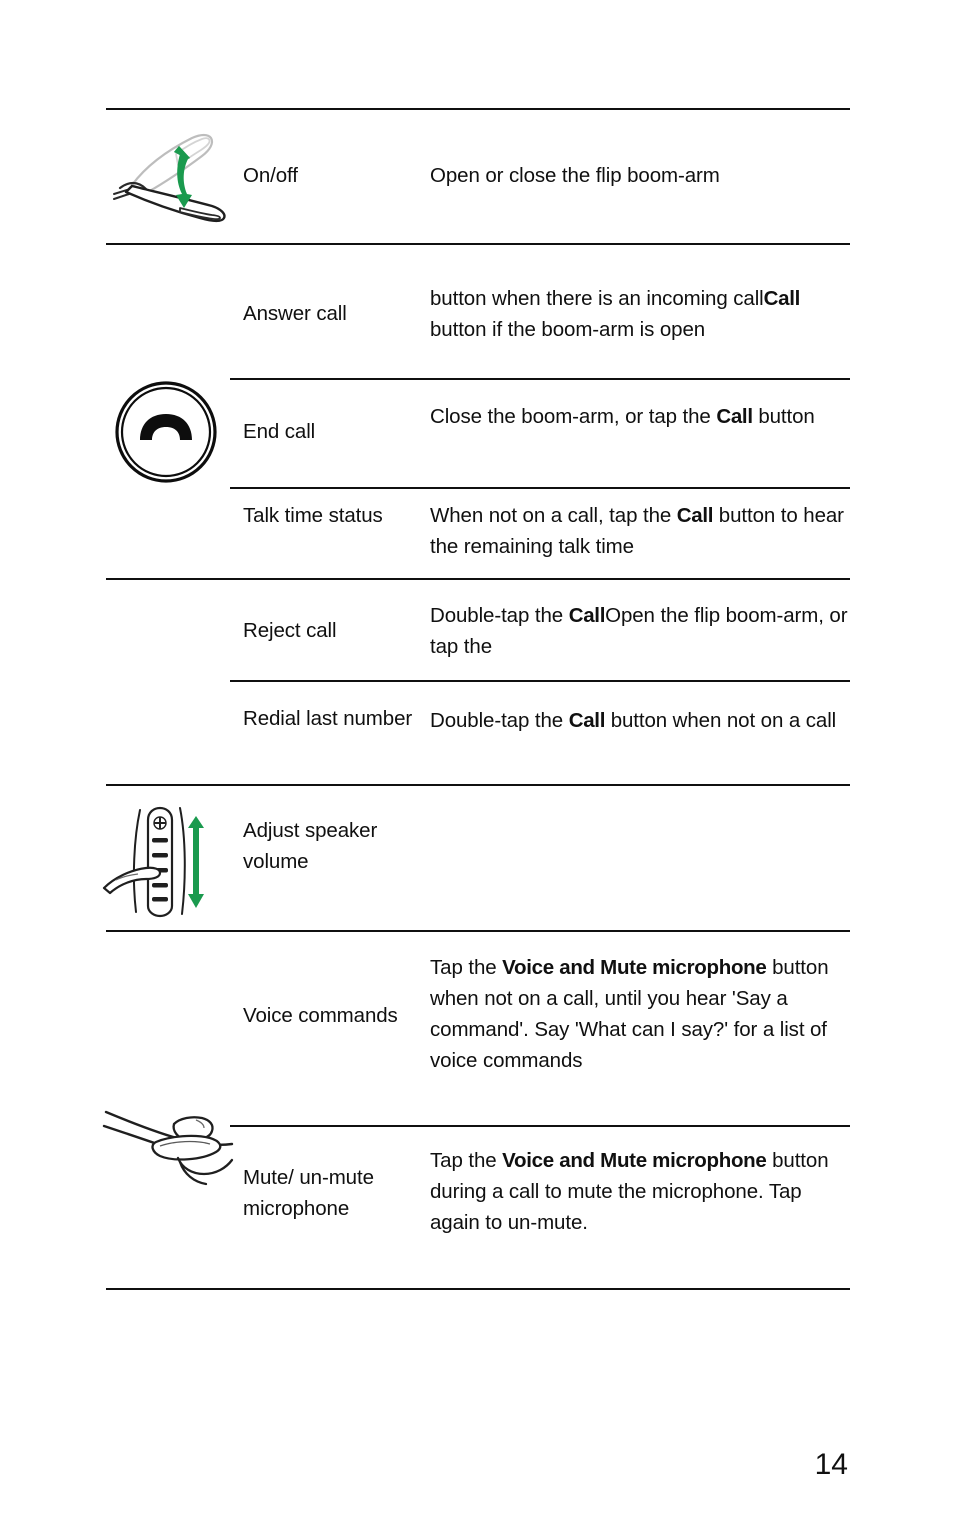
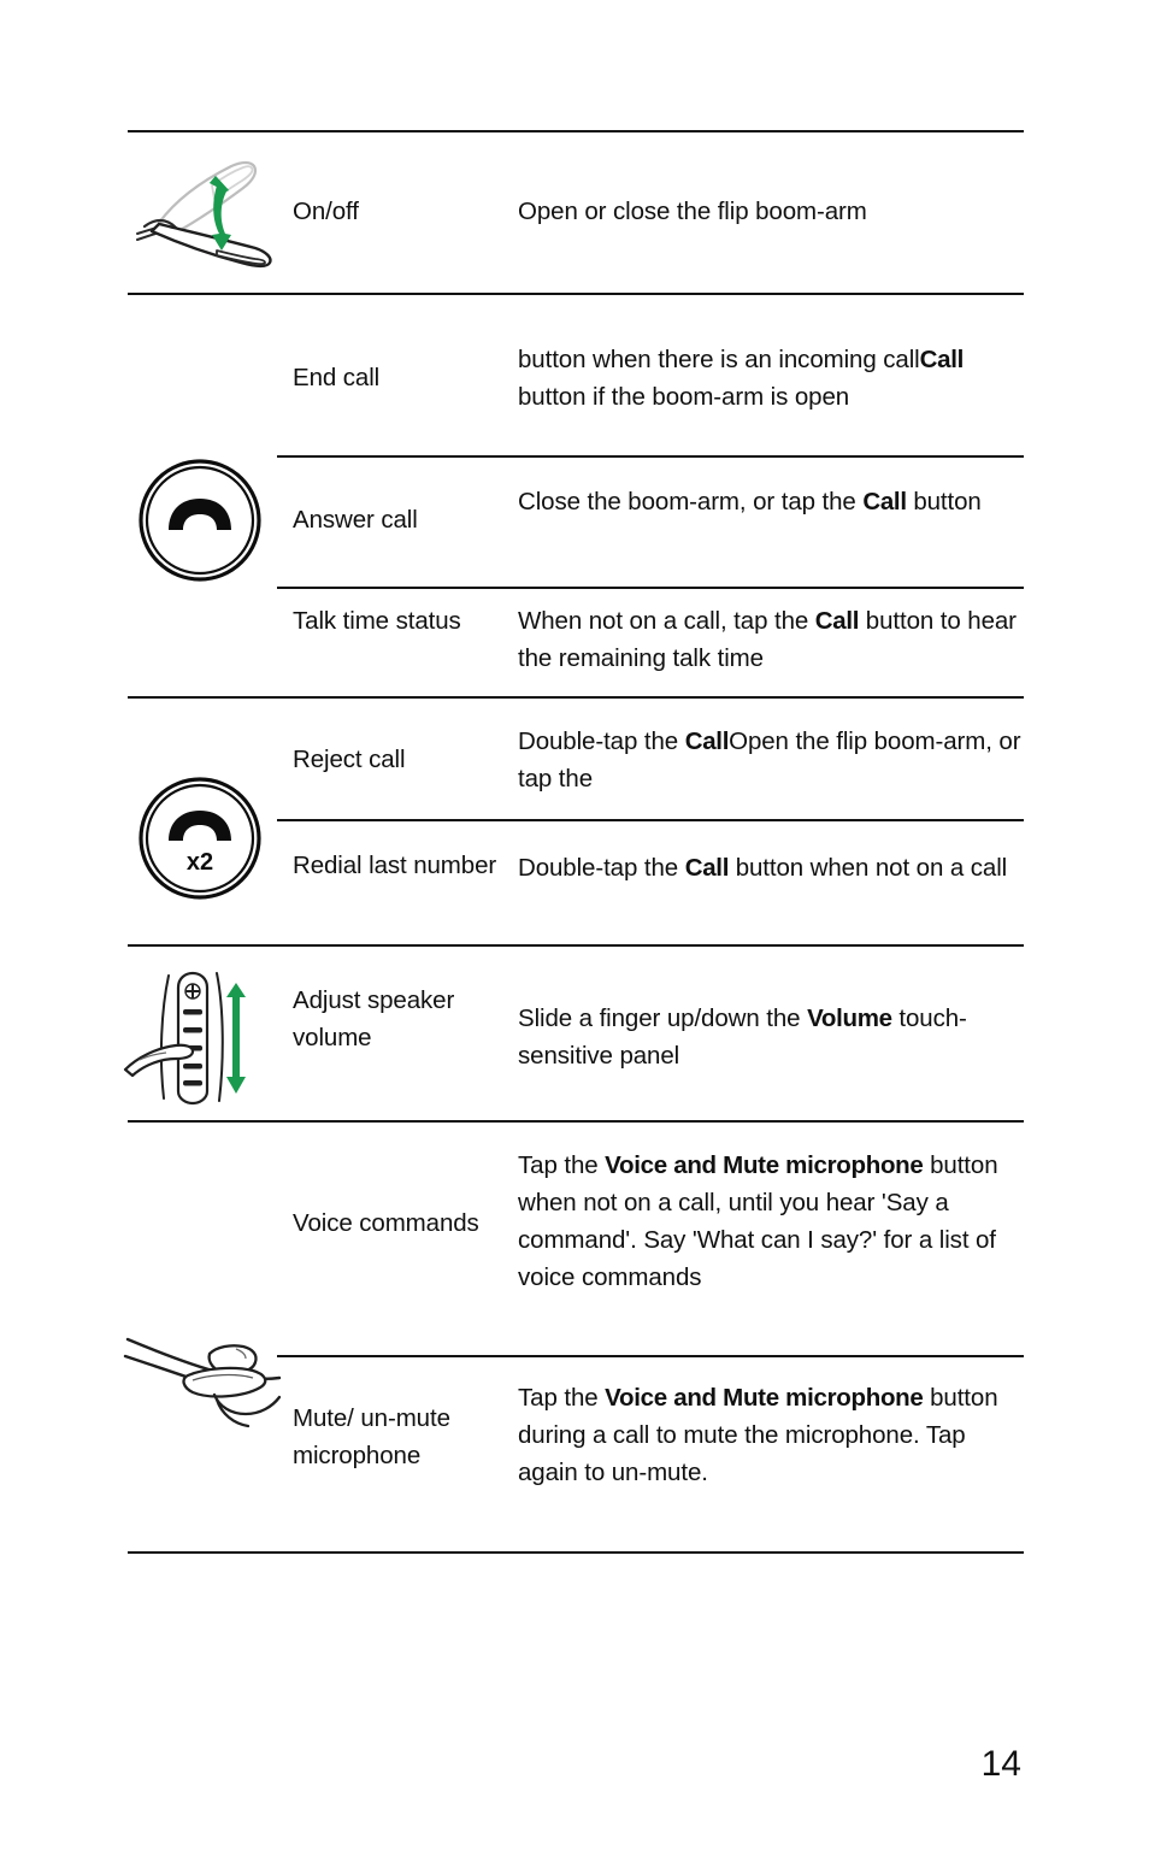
+ x2
  On/off
  Open or close the flip boom-arm
- Answer call
+ End call
  button when there is an incoming callCall button if the boom-arm is open
- End call
+ Answer call
  Close the boom-arm, or tap the Call button
  Talk time status
  When not on a call, tap the Call button to hear the remaining talk time
  Reject call
  Double-tap the CallOpen the flip boom-arm, or tap the
  Redial last number
  Double-tap the Call button when not on a call
  Adjust speaker volume
+ Slide a finger up/down the Volume touch-sensitive panel
  Voice commands
  Tap the Voice and Mute microphone button when not on a call, until you hear 'Say a command'. Say 'What can I say?' for a list of voice commands
  Mute/ un-mute microphone
  Tap the Voice and Mute microphone button during a call to mute the microphone. Tap again to un-mute.
  14
